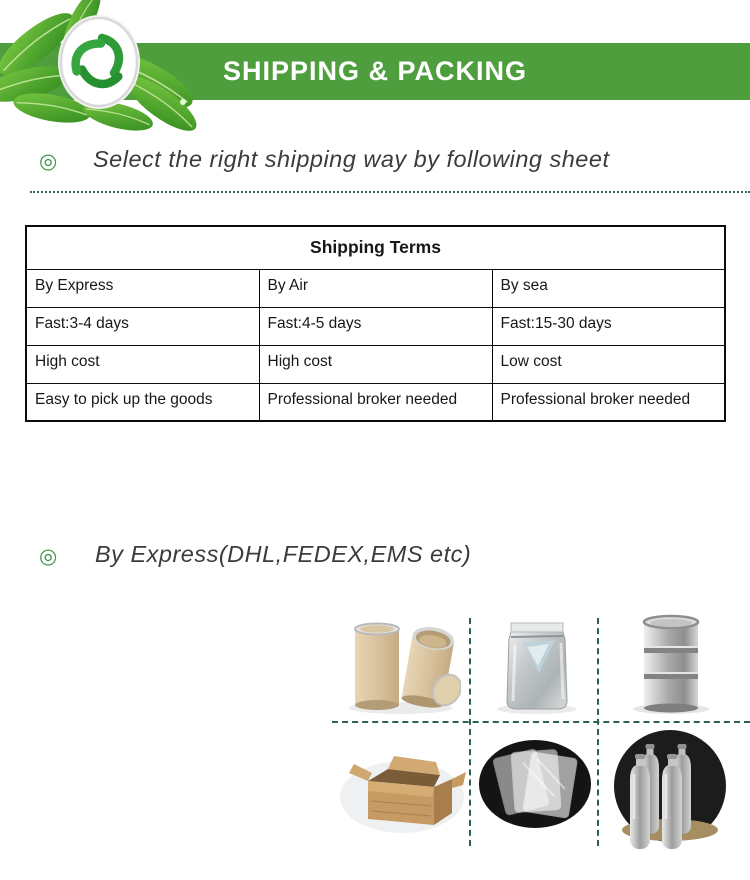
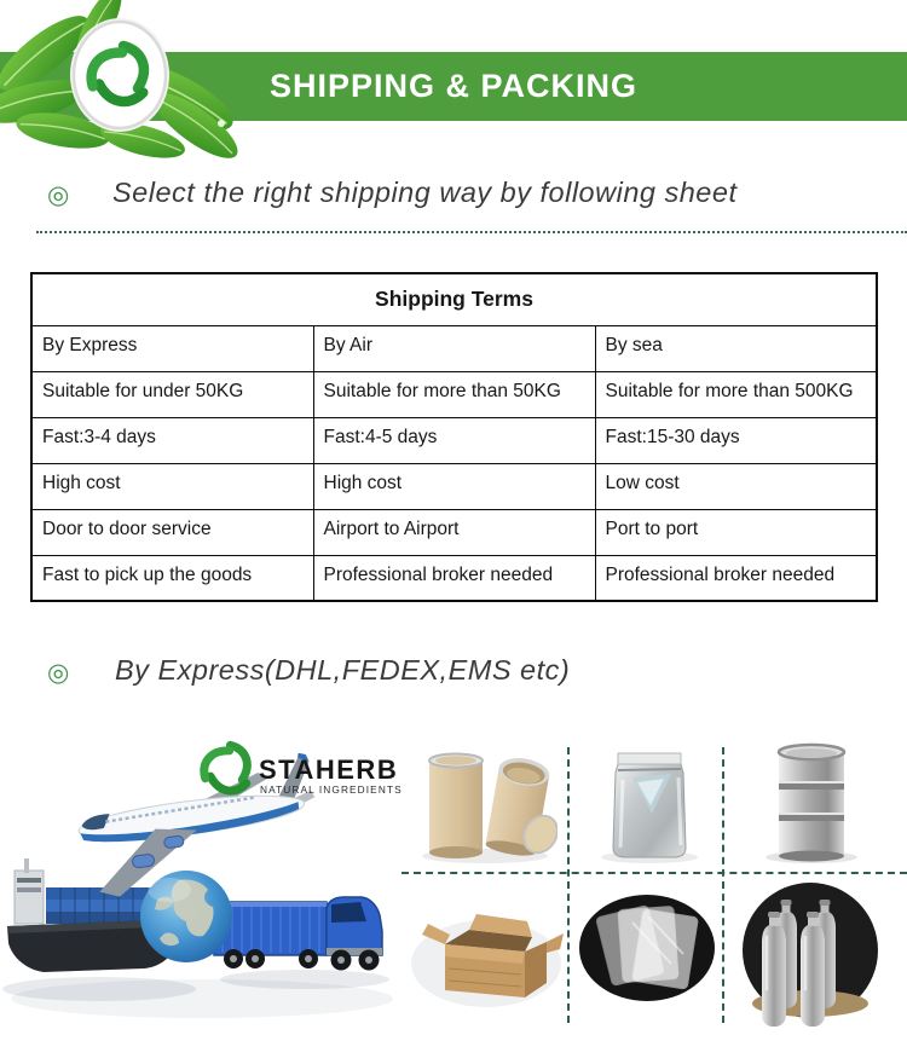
  SHIPPING & PACKING
  ◎
  Select the right shipping way by following sheet
  Shipping Terms
  By Express	By Air	By sea
+ Suitable for under 50KG	Suitable for more than 50KG	Suitable for more than 500KG
  Fast:3-4 days	Fast:4-5 days	Fast:15-30 days
  High cost	High cost	Low cost
+ Door to door service	Airport to Airport	Port to port
- Easy to pick up the goods	Professional broker needed	Professional broker needed
+ Fast to pick up the goods	Professional broker needed	Professional broker needed
  ◎
  By Express(DHL,FEDEX,EMS etc)
+ STAHERB
+ NATURAL INGREDIENTS
